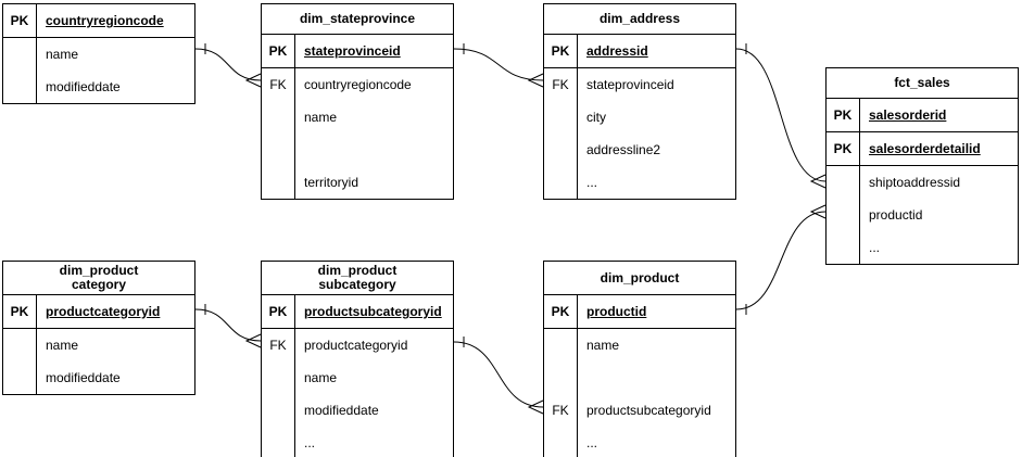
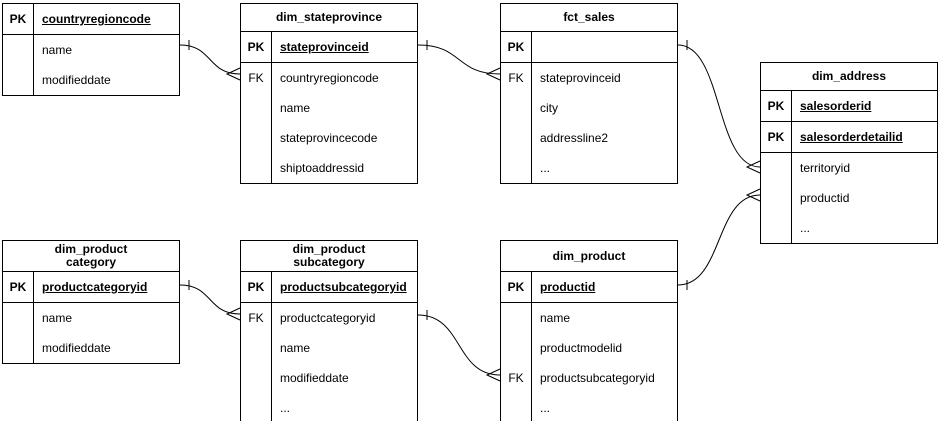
  PK
  countryregioncode
  name
  modifieddate
  dim_stateprovince
  PK
  stateprovinceid
  FK
  countryregioncode
  name
+ stateprovincecode
- territoryid
+ shiptoaddressid
- dim_address
+ fct_sales
  PK
- addressid
  FK
  stateprovinceid
  city
  addressline2
  ...
- fct_sales
+ dim_address
  PK
  salesorderid
  PK
  salesorderdetailid
- shiptoaddressid
+ territoryid
  productid
  ...
  dim_product
  category
  PK
  productcategoryid
  name
  modifieddate
  dim_product
  subcategory
  PK
  productsubcategoryid
  FK
  productcategoryid
  name
  modifieddate
  ...
  dim_product
  PK
  productid
  name
+ productmodelid
  FK
  productsubcategoryid
  ...
